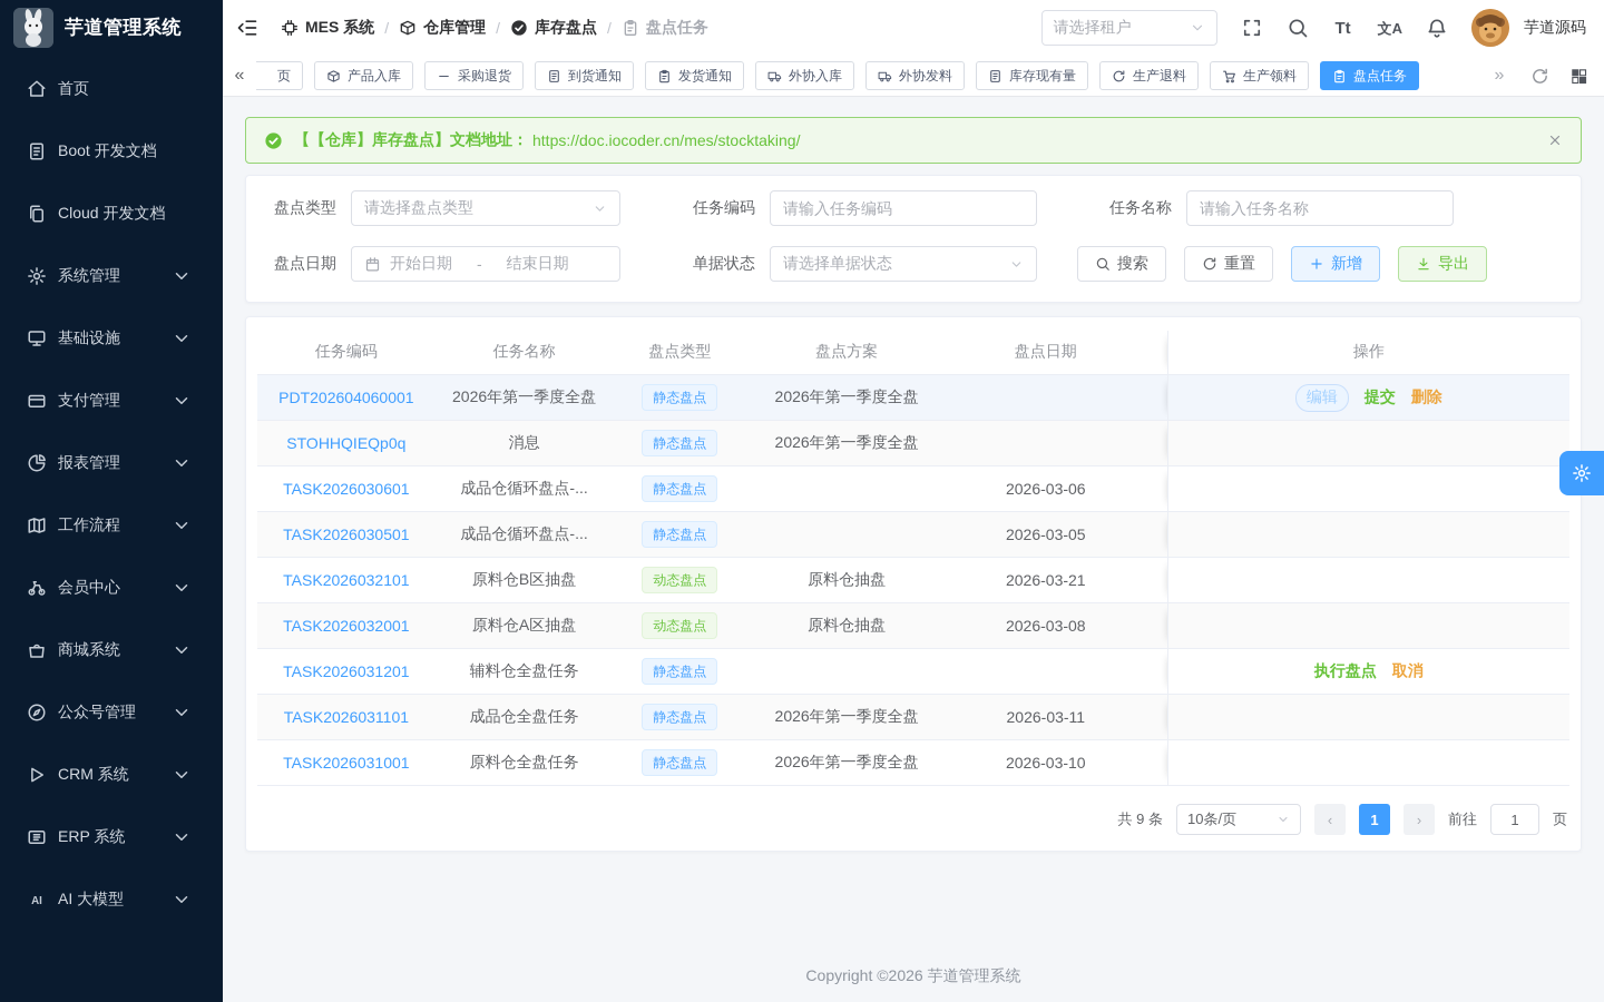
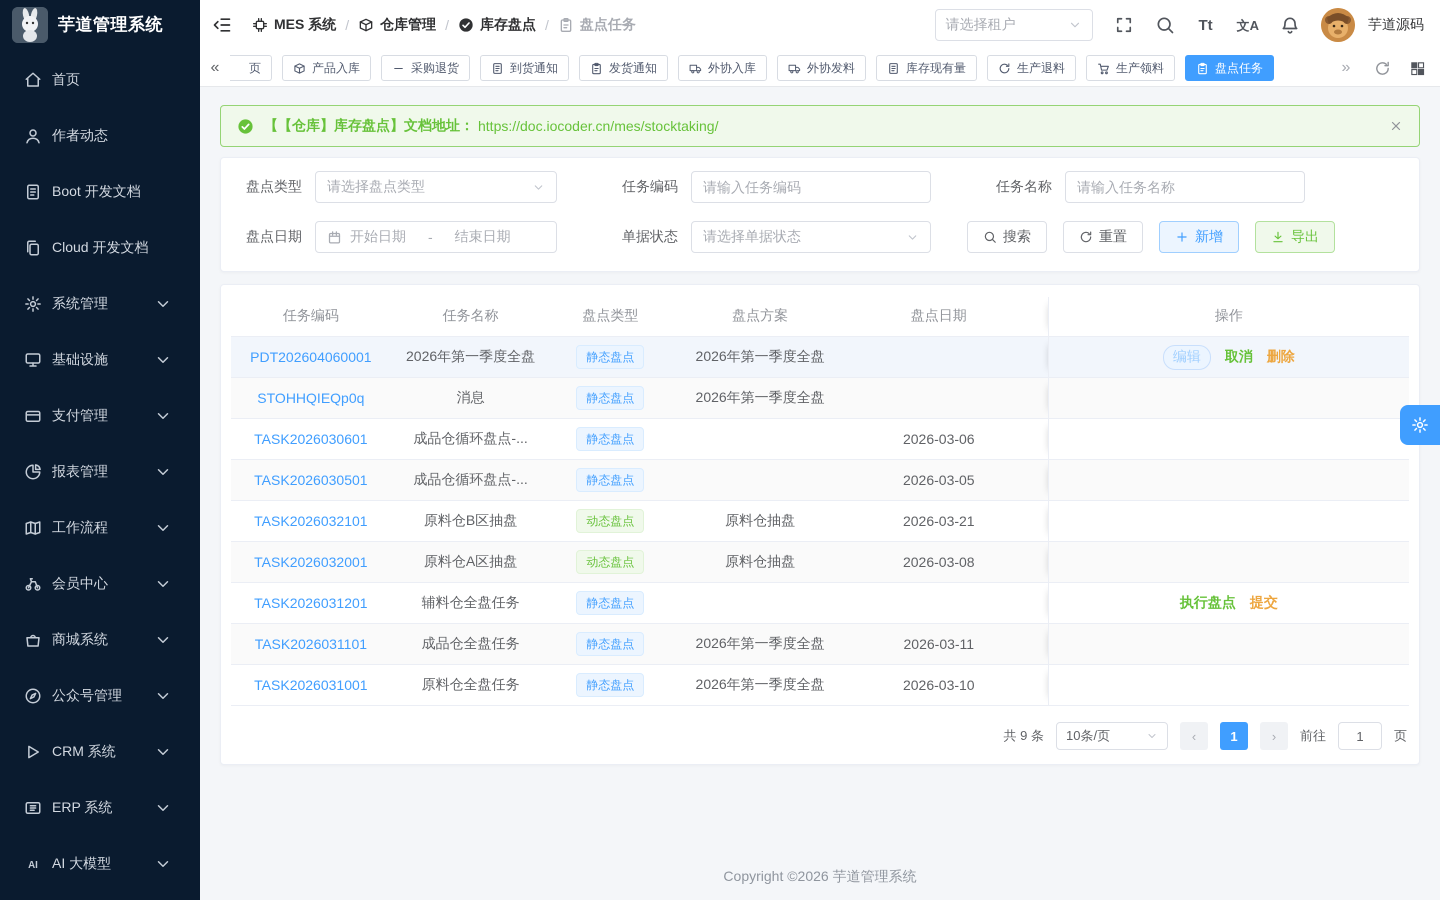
  芋道管理系统
  首页
+ 作者动态
  Boot 开发文档
  Cloud 开发文档
  系统管理
  基础设施
  支付管理
  报表管理
  工作流程
  会员中心
  商城系统
  公众号管理
  CRM 系统
  ERP 系统
  AI
  AI 大模型
  MES 系统
  /
  仓库管理
  /
  库存盘点
  /
  盘点任务
  请选择租户
  Tt
  文A
  芋道源码
  «
  页
  产品入库
  采购退货
  到货通知
  发货通知
  外协入库
  外协发料
  库存现有量
  生产退料
  生产领料
  盘点任务
  »
  【【仓库】库存盘点】文档地址：
  https://doc.iocoder.cn/mes/stocktaking/
  盘点类型
  请选择盘点类型
  任务编码
  请输入任务编码
  任务名称
  请输入任务名称
  盘点日期
  开始日期
  -
  结束日期
  单据状态
  请选择单据状态
  搜索
  重置
  新增
  导出
  任务编码
  任务名称
  盘点类型
  盘点方案
  盘点日期
  操作
  PDT202604060001
  2026年第一季度全盘
  静态盘点
  2026年第一季度全盘
  编辑
- 提交
+ 取消
  删除
  STOHHQIEQp0q
  消息
  静态盘点
  2026年第一季度全盘
  TASK2026030601
  成品仓循环盘点-...
  静态盘点
  2026-03-06
  TASK2026030501
  成品仓循环盘点-...
  静态盘点
  2026-03-05
  TASK2026032101
  原料仓B区抽盘
  动态盘点
  原料仓抽盘
  2026-03-21
  TASK2026032001
  原料仓A区抽盘
  动态盘点
  原料仓抽盘
  2026-03-08
  TASK2026031201
  辅料仓全盘任务
  静态盘点
  执行盘点
- 取消
+ 提交
  TASK2026031101
  成品仓全盘任务
  静态盘点
  2026年第一季度全盘
  2026-03-11
  TASK2026031001
  原料仓全盘任务
  静态盘点
  2026年第一季度全盘
  2026-03-10
  共 9 条
  10条/页
  ‹
  1
  ›
  前往
  1
  页
  Copyright ©2026 芋道管理系统
